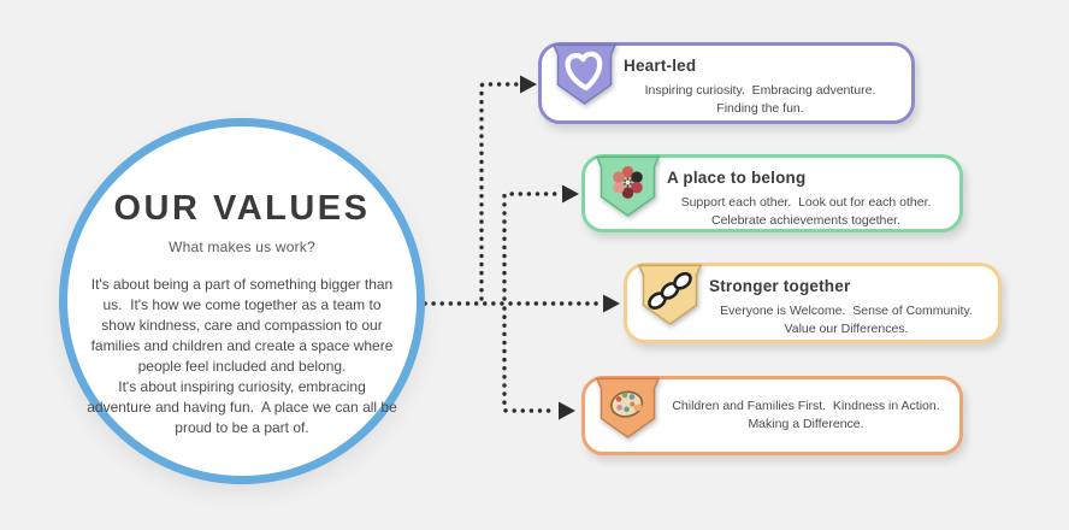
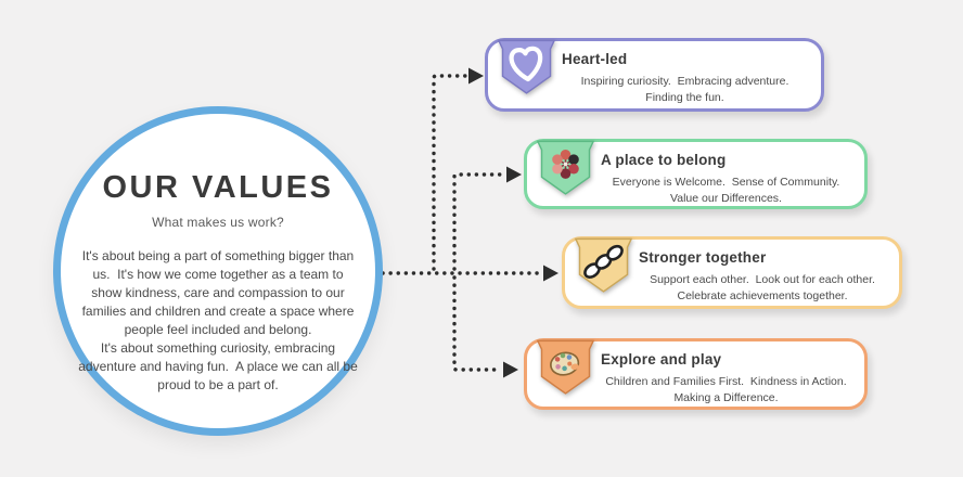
  OUR VALUES
  What makes us work?
  It's about being a part of something bigger than us. It's how we come together as a team to show kindness, care and compassion to our families and children and create a space where people feel included and belong.
- It's about inspiring curiosity, embracing adventure and having fun. A place we can all be proud to be a part of.
+ It's about something curiosity, embracing adventure and having fun. A place we can all be proud to be a part of.
  Heart-led
  Inspiring curiosity. Embracing adventure. Finding the fun.
  A place to belong
- Support each other. Look out for each other. Celebrate achievements together.
+ Everyone is Welcome. Sense of Community. Value our Differences.
  Stronger together
- Everyone is Welcome. Sense of Community. Value our Differences.
+ Support each other. Look out for each other. Celebrate achievements together.
+ Explore and play
  Children and Families First. Kindness in Action. Making a Difference.
